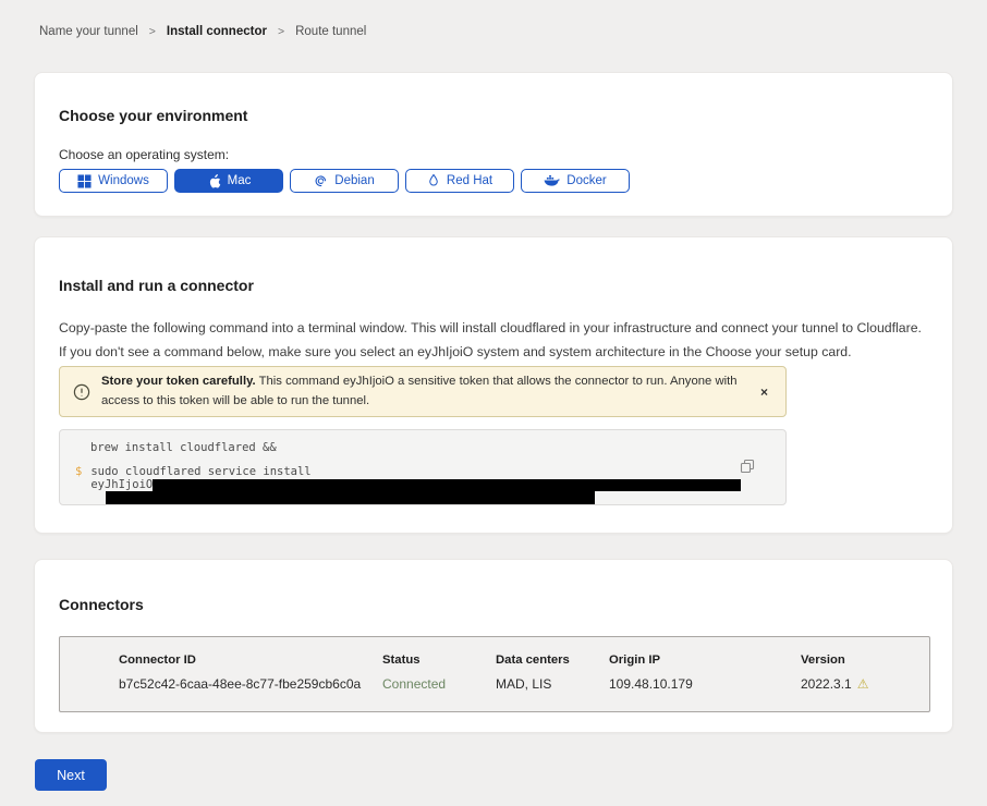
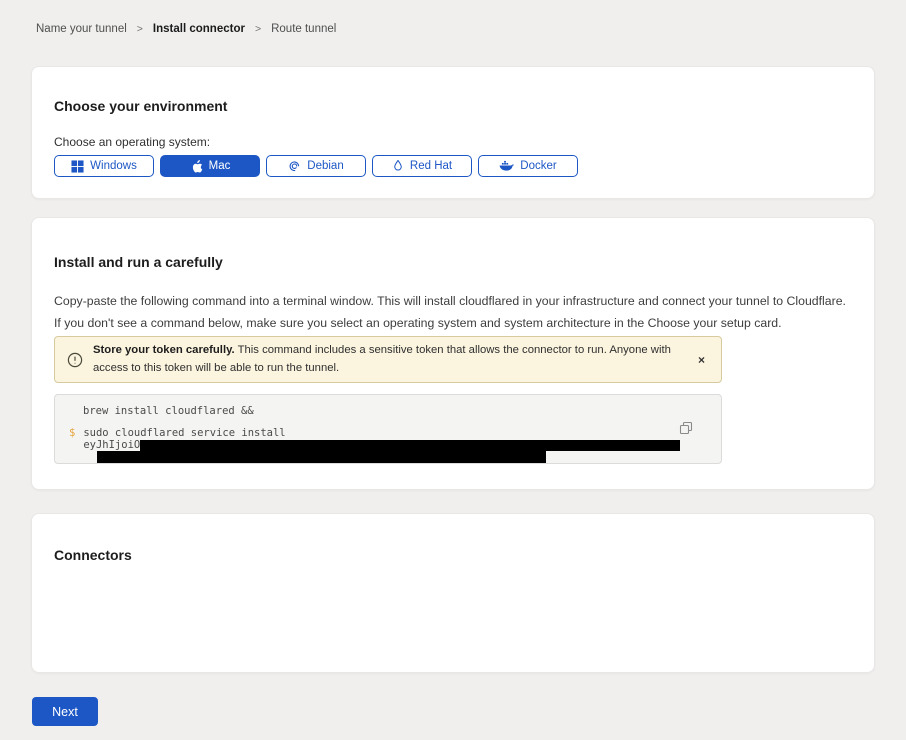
  Name your tunnel
  >
  Install connector
  >
  Route tunnel
  Choose your environment
  Choose an operating system:
  Windows
  Mac
  Debian
  Red Hat
  Docker
- Install and run a connector
+ Install and run a carefully
- Copy-paste the following command into a terminal window. This will install cloudflared in your infrastructure and connect your tunnel to Cloudflare. If you don't see a command below, make sure you select an eyJhIjoiO system and system architecture in the Choose your setup card.
+ Copy-paste the following command into a terminal window. This will install cloudflared in your infrastructure and connect your tunnel to Cloudflare. If you don't see a command below, make sure you select an operating system and system architecture in the Choose your setup card.
- Store your token carefully. This command eyJhIjoiO a sensitive token that allows the connector to run. Anyone with access to this token will be able to run the tunnel.
+ Store your token carefully. This command includes a sensitive token that allows the connector to run. Anyone with access to this token will be able to run the tunnel.
  ×
  brew install cloudflared &&
  $
  sudo cloudflared service install
  eyJhIjoiO
  Connectors
- Connector ID
- Status
- Data centers
- Origin IP
- Version
- b7c52c42-6caa-48ee-8c77-fbe259cb6c0a
- Connected
- MAD, LIS
- 109.48.10.179
- 2022.3.1
- ⚠
  Next
